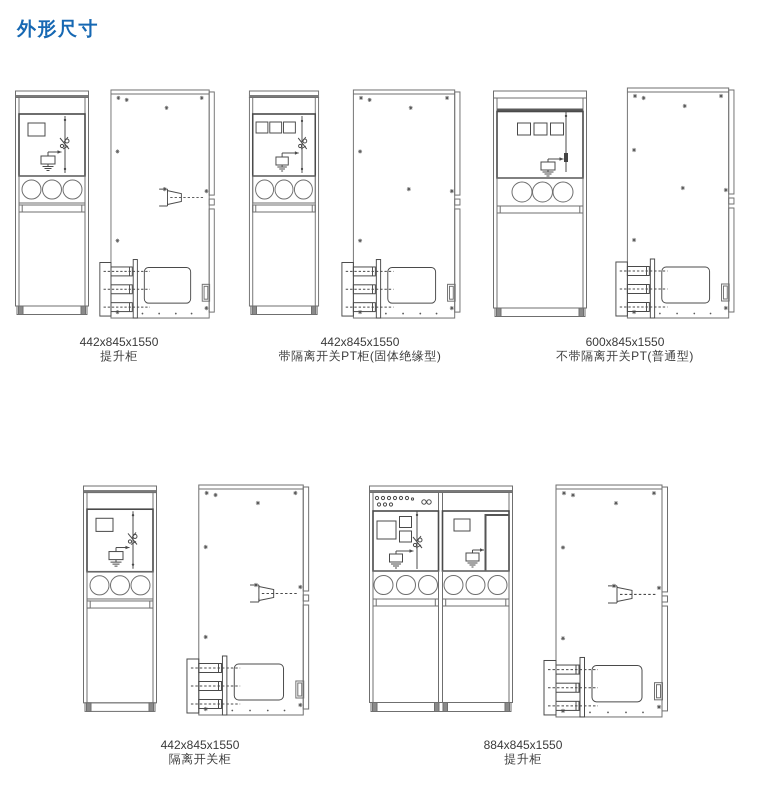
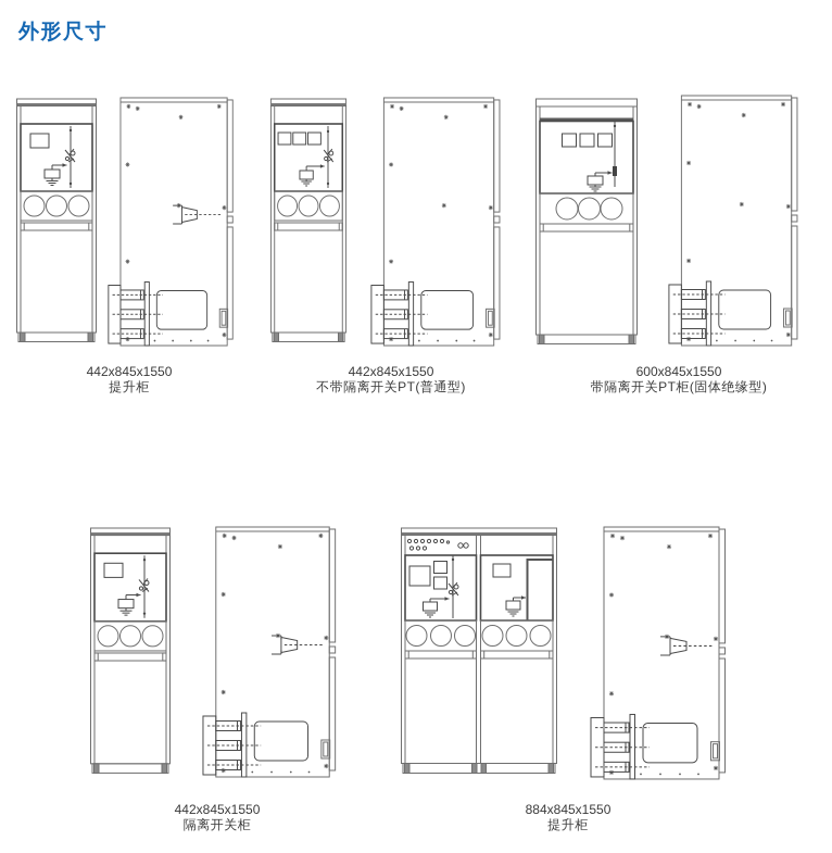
  外形尺寸
  442x845x1550
  提升柜
  442x845x1550
- 带隔离开关PT柜(固体绝缘型)
+ 不带隔离开关PT(普通型)
  600x845x1550
- 不带隔离开关PT(普通型)
+ 带隔离开关PT柜(固体绝缘型)
  442x845x1550
  隔离开关柜
  884x845x1550
  提升柜
